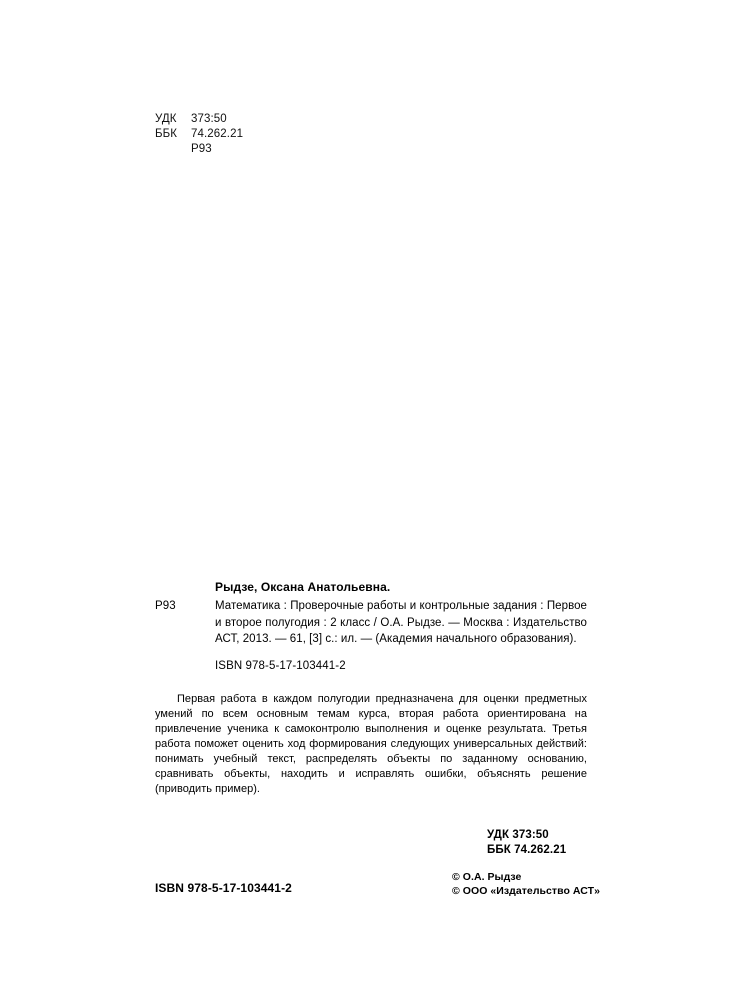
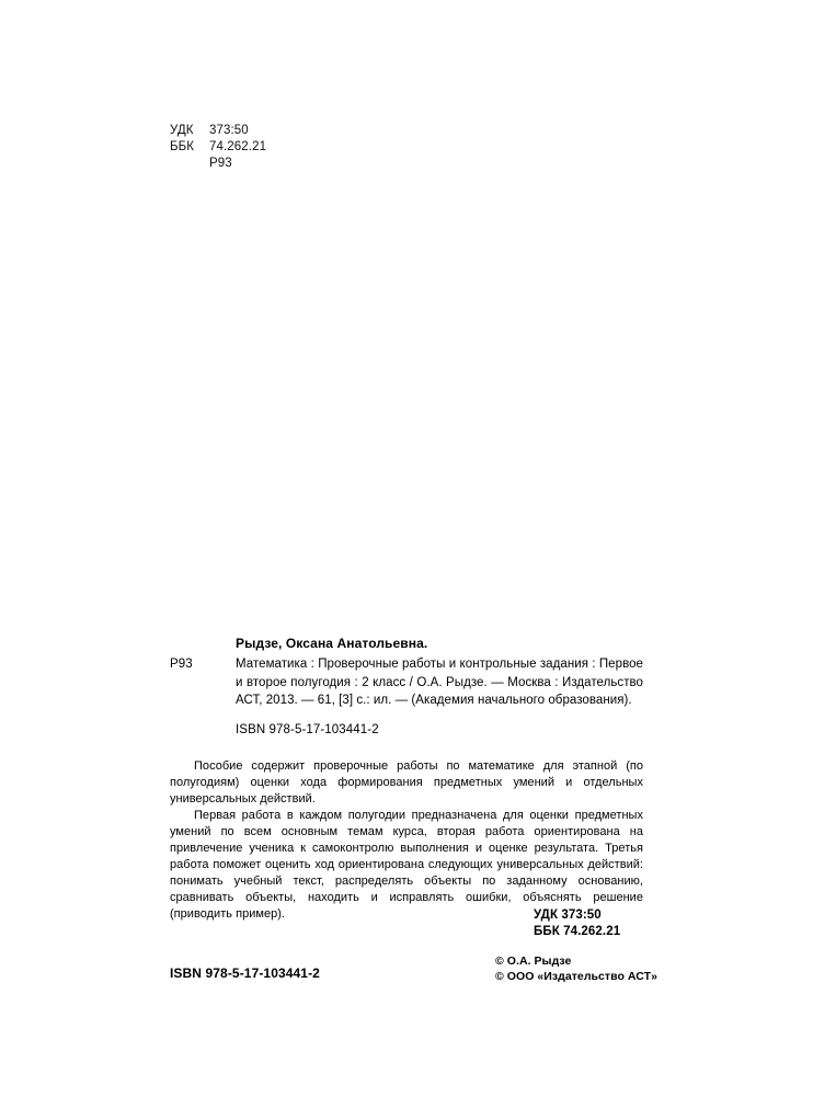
  УДК
  373:50
  ББК
  74.262.21
  Р93
  Рыдзе, Оксана Анатольевна.
  Р93
  Математика : Проверочные работы и контрольные задания : Первое и второе полугодия : 2 класс / О.А. Рыдзе. — Москва : Издательство АСТ, 2013. — 61, [3] с.: ил. — (Академия начального образования).
  ISBN 978-5-17-103441-2
+ Пособие содержит проверочные работы по математике для этапной (по полугодиям) оценки хода формирования предметных умений и отдельных универсальных действий.
- Первая работа в каждом полугодии предназначена для оценки предметных умений по всем основным темам курса, вторая работа ориентирована на привлечение ученика к самоконтролю выполнения и оценке результата. Третья работа поможет оценить ход формирования следующих универсальных действий: понимать учебный текст, распределять объекты по заданному основанию, сравнивать объекты, находить и исправлять ошибки, объяснять решение (приводить пример).
+ Первая работа в каждом полугодии предназначена для оценки предметных умений по всем основным темам курса, вторая работа ориентирована на привлечение ученика к самоконтролю выполнения и оценке результата. Третья работа поможет оценить ход ориентирована следующих универсальных действий: понимать учебный текст, распределять объекты по заданному основанию, сравнивать объекты, находить и исправлять ошибки, объяснять решение (приводить пример).
  УДК 373:50
  ББК 74.262.21
  ISBN 978-5-17-103441-2
  © О.А. Рыдзе
  © ООО «Издательство АСТ»
